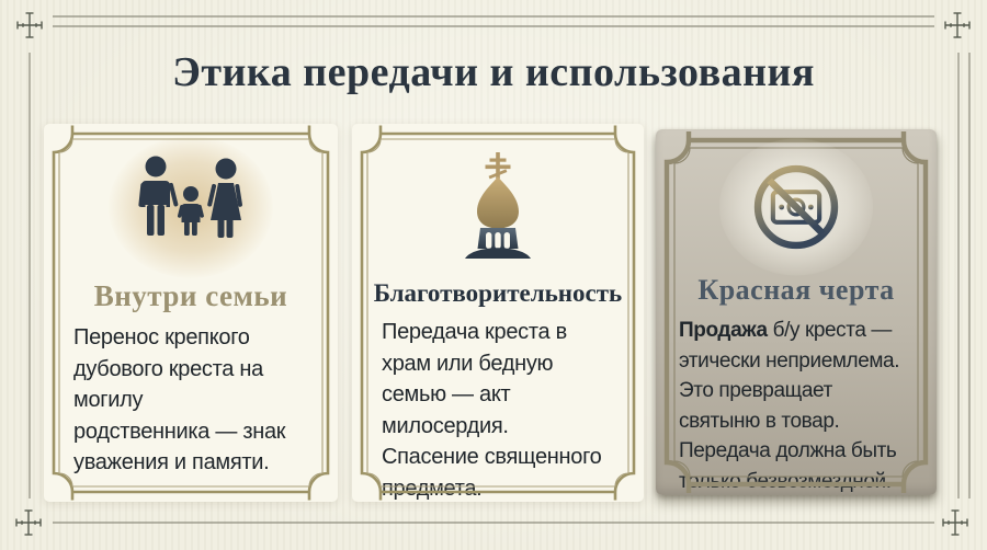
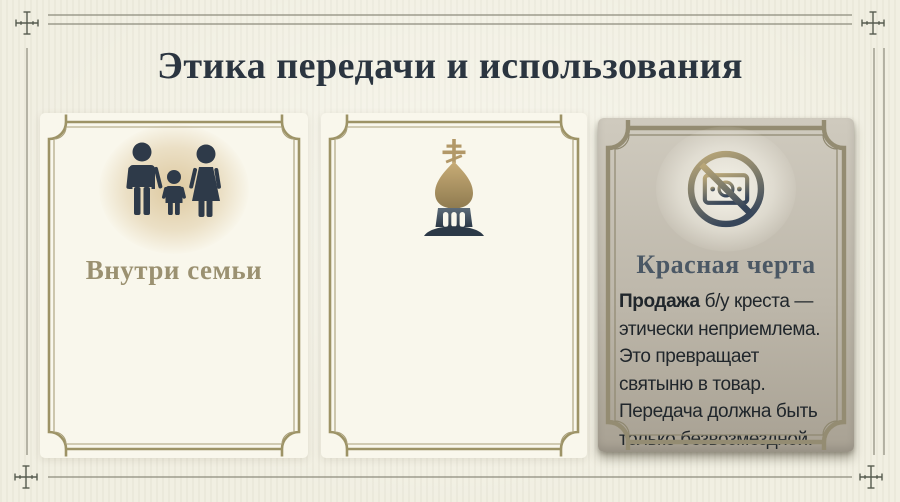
  Этика передачи и использования
  Внутри семьи
- Перенос крепкого
- дубового креста на
- могилу
- родственника — знак
- уважения и памяти.
- Благотворительность
- Передача креста в
- храм или бедную
- семью — акт
- милосердия.
- Спасение священного
- предмета.
  Красная черта
  Продажа б/у креста —
  этически неприемлема.
  Это превращает
  святыню в товар.
  Передача должна быть
  только безвозмездной.
